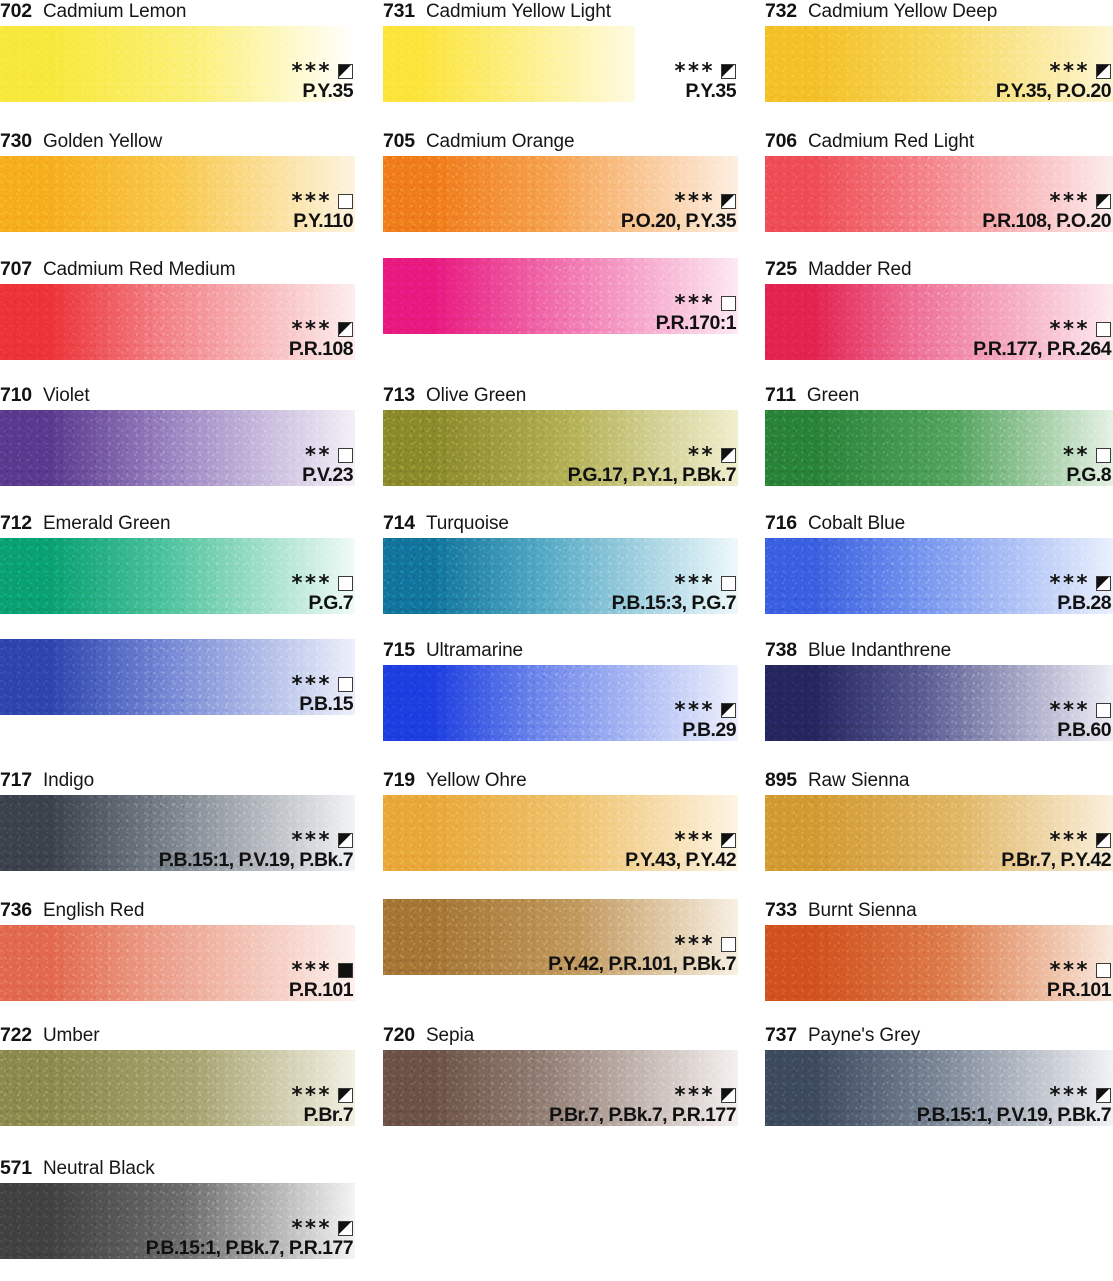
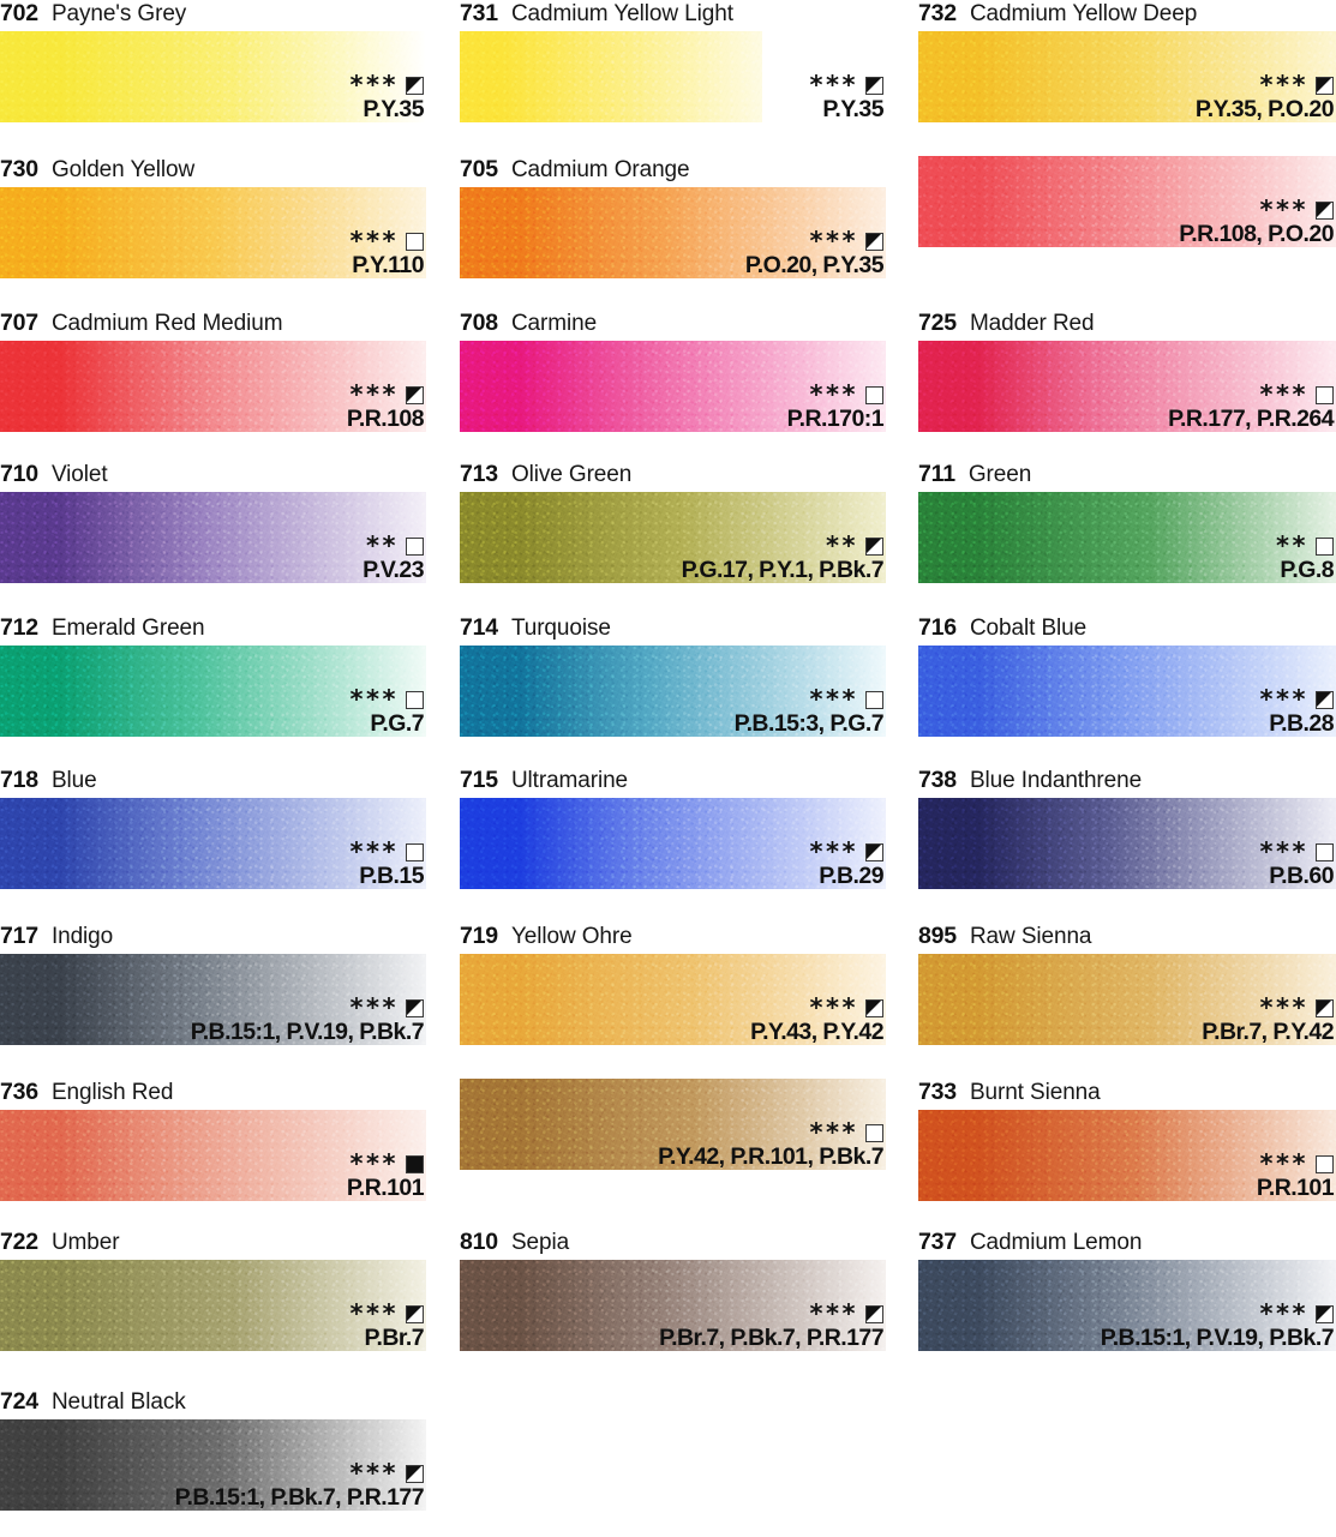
  702
- Cadmium Lemon
+ Payne's Grey
  ***
  P.Y.35
  731
  Cadmium Yellow Light
  ***
  P.Y.35
  732
  Cadmium Yellow Deep
  ***
  P.Y.35, P.O.20
  730
  Golden Yellow
  ***
  P.Y.110
  705
  Cadmium Orange
  ***
  P.O.20, P.Y.35
- 706
- Cadmium Red Light
  ***
  P.R.108, P.O.20
  707
  Cadmium Red Medium
  ***
  P.R.108
+ 708
+ Carmine
  ***
  P.R.170:1
  725
  Madder Red
  ***
  P.R.177, P.R.264
  710
  Violet
  **
  P.V.23
  713
  Olive Green
  **
  P.G.17, P.Y.1, P.Bk.7
  711
  Green
  **
  P.G.8
  712
  Emerald Green
  ***
  P.G.7
  714
  Turquoise
  ***
  P.B.15:3, P.G.7
  716
  Cobalt Blue
  ***
  P.B.28
+ 718
+ Blue
  ***
  P.B.15
  715
  Ultramarine
  ***
  P.B.29
  738
  Blue Indanthrene
  ***
  P.B.60
  717
  Indigo
  ***
  P.B.15:1, P.V.19, P.Bk.7
  719
  Yellow Ohre
  ***
  P.Y.43, P.Y.42
  895
  Raw Sienna
  ***
  P.Br.7, P.Y.42
  736
  English Red
  ***
  P.R.101
  ***
  P.Y.42, P.R.101, P.Bk.7
  733
  Burnt Sienna
  ***
  P.R.101
  722
  Umber
  ***
  P.Br.7
- 720
+ 810
  Sepia
  ***
  P.Br.7, P.Bk.7, P.R.177
  737
- Payne's Grey
+ Cadmium Lemon
  ***
  P.B.15:1, P.V.19, P.Bk.7
- 571
+ 724
  Neutral Black
  ***
  P.B.15:1, P.Bk.7, P.R.177
